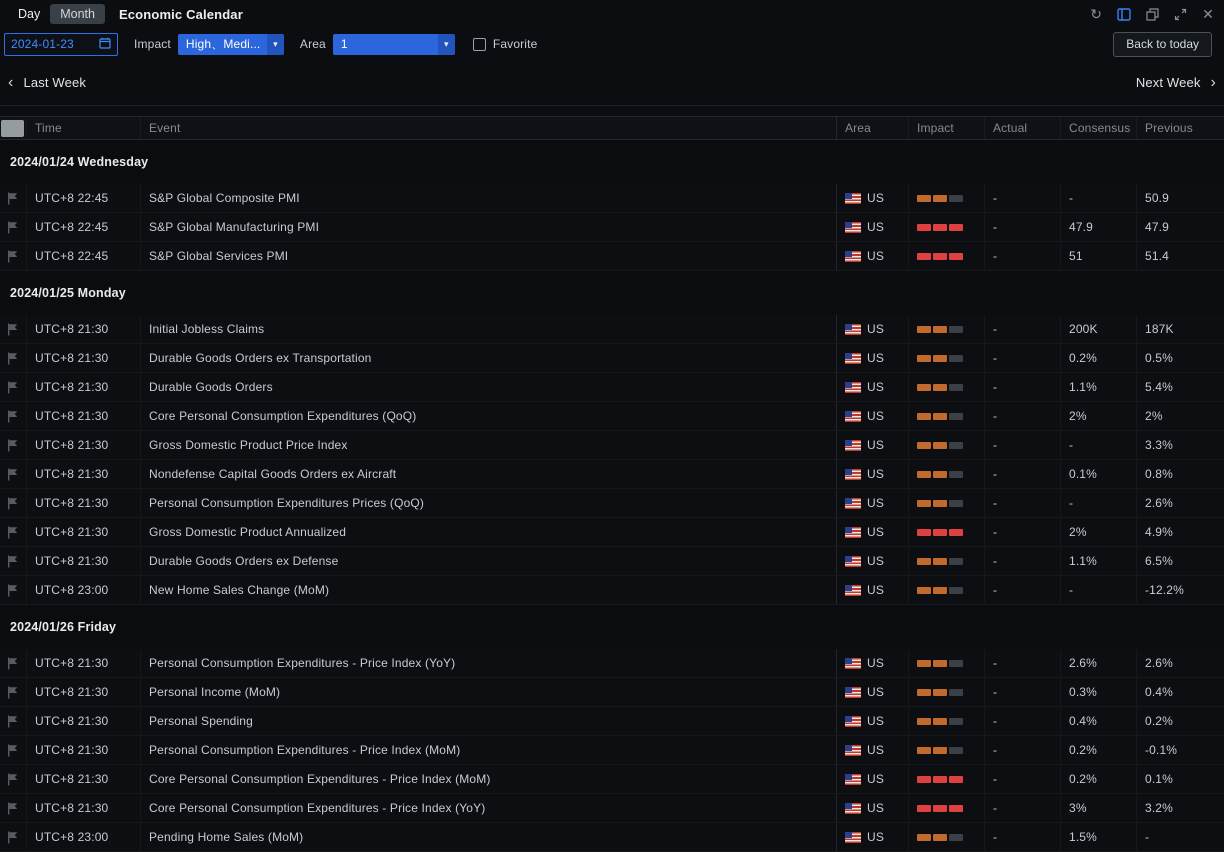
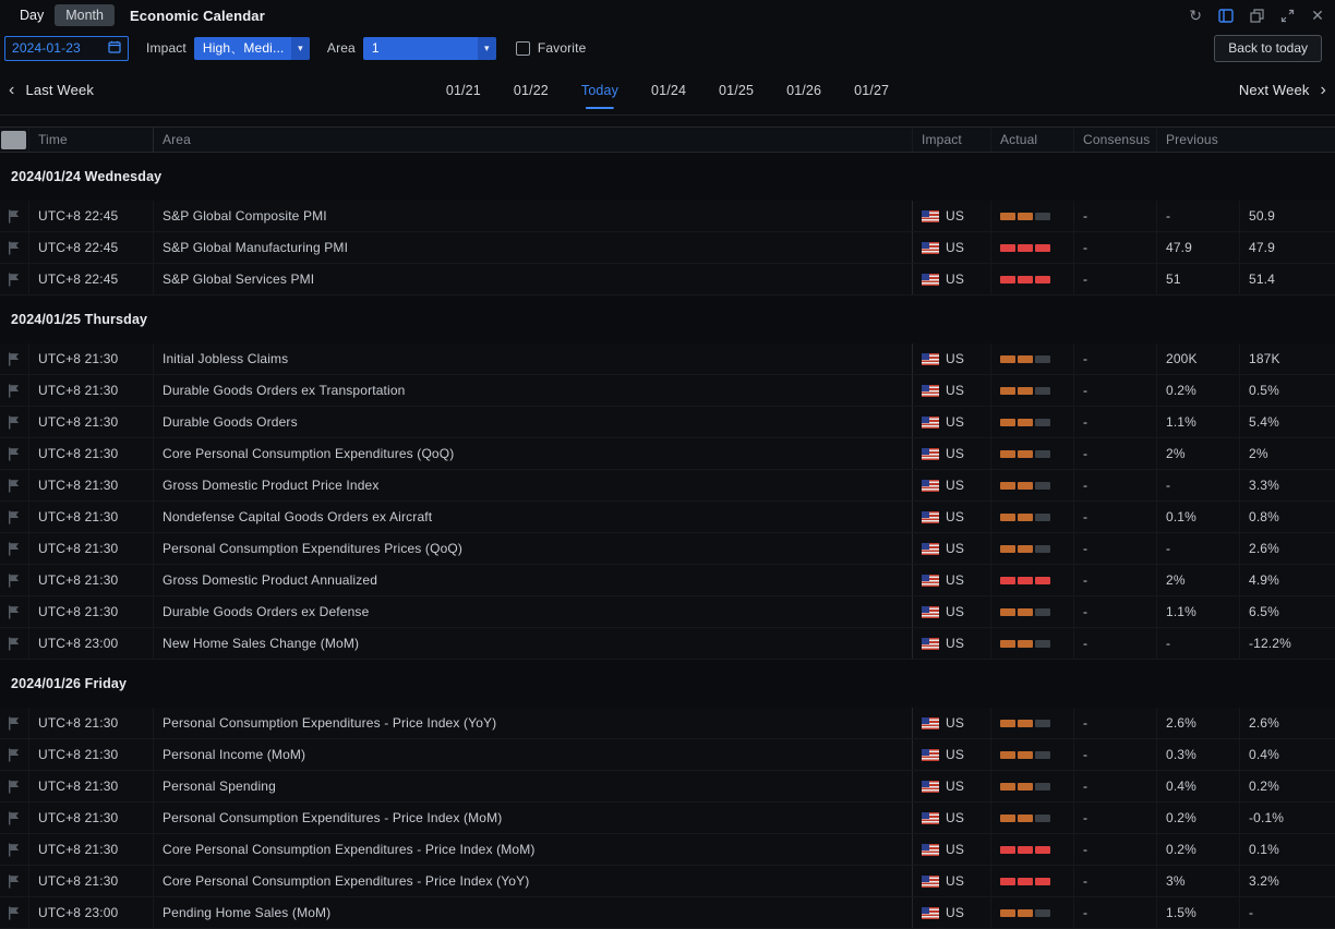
  Day
  Month
  Economic Calendar
  ↻
  ✕
  2024-01-23
  Impact
  High、Medi...
  ▾
  Area
  1
  ▾
  Favorite
  Back to today
  ‹
  Last Week
+ 01/21
+ 01/22
+ Today
+ 01/24
+ 01/25
+ 01/26
+ 01/27
  Next Week
  ›
  Time
- Event
  Area
  Impact
  Actual
  Consensus
  Previous
  2024/01/24 Wednesday
  UTC+8 22:45
  S&P Global Composite PMI
  US
  -
  -
  50.9
  UTC+8 22:45
  S&P Global Manufacturing PMI
  US
  -
  47.9
  47.9
  UTC+8 22:45
  S&P Global Services PMI
  US
  -
  51
  51.4
- 2024/01/25 Monday
+ 2024/01/25 Thursday
  UTC+8 21:30
  Initial Jobless Claims
  US
  -
  200K
  187K
  UTC+8 21:30
  Durable Goods Orders ex Transportation
  US
  -
  0.2%
  0.5%
  UTC+8 21:30
  Durable Goods Orders
  US
  -
  1.1%
  5.4%
  UTC+8 21:30
  Core Personal Consumption Expenditures (QoQ)
  US
  -
  2%
  2%
  UTC+8 21:30
  Gross Domestic Product Price Index
  US
  -
  -
  3.3%
  UTC+8 21:30
  Nondefense Capital Goods Orders ex Aircraft
  US
  -
  0.1%
  0.8%
  UTC+8 21:30
  Personal Consumption Expenditures Prices (QoQ)
  US
  -
  -
  2.6%
  UTC+8 21:30
  Gross Domestic Product Annualized
  US
  -
  2%
  4.9%
  UTC+8 21:30
  Durable Goods Orders ex Defense
  US
  -
  1.1%
  6.5%
  UTC+8 23:00
  New Home Sales Change (MoM)
  US
  -
  -
  -12.2%
  2024/01/26 Friday
  UTC+8 21:30
  Personal Consumption Expenditures - Price Index (YoY)
  US
  -
  2.6%
  2.6%
  UTC+8 21:30
  Personal Income (MoM)
  US
  -
  0.3%
  0.4%
  UTC+8 21:30
  Personal Spending
  US
  -
  0.4%
  0.2%
  UTC+8 21:30
  Personal Consumption Expenditures - Price Index (MoM)
  US
  -
  0.2%
  -0.1%
  UTC+8 21:30
  Core Personal Consumption Expenditures - Price Index (MoM)
  US
  -
  0.2%
  0.1%
  UTC+8 21:30
  Core Personal Consumption Expenditures - Price Index (YoY)
  US
  -
  3%
  3.2%
  UTC+8 23:00
  Pending Home Sales (MoM)
  US
  -
  1.5%
  -
